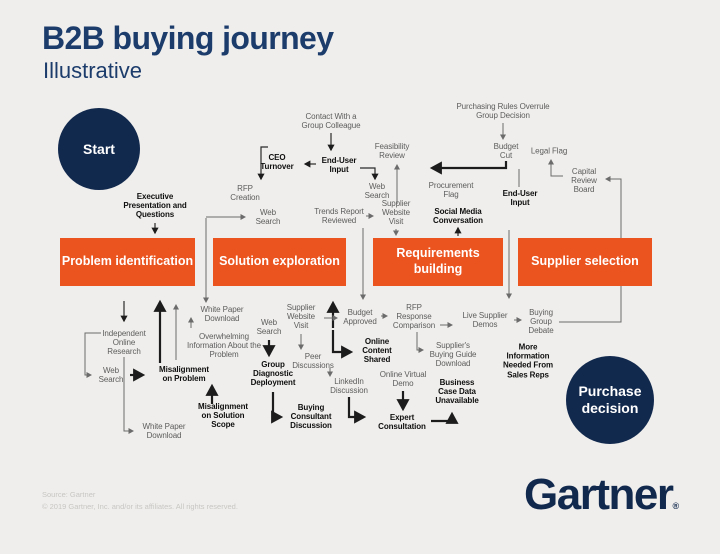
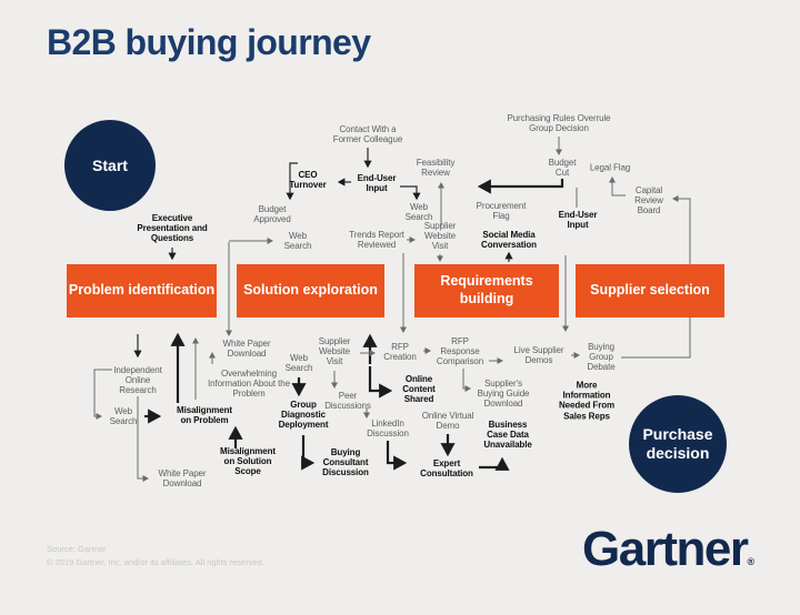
  B2B buying journey
- Illustrative
  Start
  Purchase decision
  Problem identification
  Solution exploration
  Requirements building
  Supplier selection
- Contact With a Group Colleague
+ Contact With a Former Colleague
  End-User Input
  CEO Turnover
- RFP Creation
+ Budget Approved
  Web Search
  Feasibility Review
  Web Search
  Trends Report Reviewed
  Supplier Website Visit
  Procurement Flag
  Social Media Conversation
  End-User Input
  Purchasing Rules Overrule Group Decision
  Budget Cut
  Legal Flag
  Capital Review Board
  Executive Presentation and Questions
  Independent Online Research
  Web Search
  Misalignment on Problem
  White Paper Download
  Overwhelming Information About the Problem
  Misalignment on Solution Scope
  White Paper Download
  Web Search
  Group Diagnostic Deployment
  Buying Consultant Discussion
  Supplier Website Visit
  Peer Discussions
  LinkedIn Discussion
- Budget Approved
+ RFP Creation
  Online Content Shared
  Online Virtual Demo
  Expert Consultation
  RFP Response Comparison
  Supplier's Buying Guide Download
  Business Case Data Unavailable
  Live Supplier Demos
  Buying Group Debate
  More Information Needed From Sales Reps
  Source: Gartner
  © 2019 Gartner, Inc. and/or its affiliates. All rights reserved.
  Gartner®
